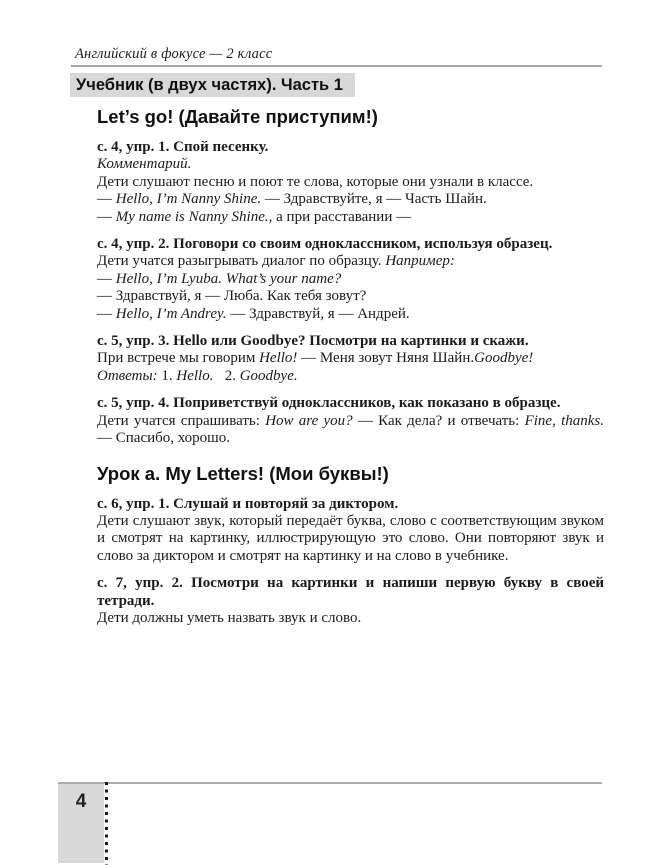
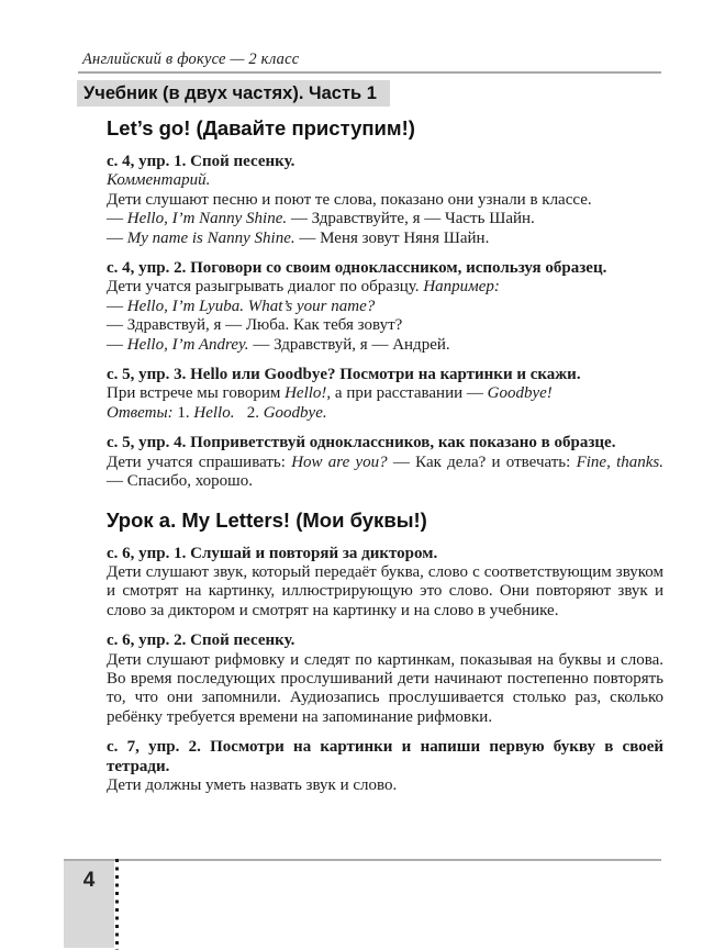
  Английский в фокусе — 2 класс
  Учебник (в двух частях). Часть 1
  Let’s go! (Давайте приступим!)
  с. 4, упр. 1. Спой песенку.
  Комментарий.
- Дети слушают песню и поют те слова, которые они узнали в классе.
+ Дети слушают песню и поют те слова, показано они узнали в классе.
  — Hello, I’m Nanny Shine. — Здравствуйте, я — Часть Шайн.
- — My name is Nanny Shine., а при расставании —
+ — My name is Nanny Shine. — Меня зовут Няня Шайн.
  с. 4, упр. 2. Поговори со своим одноклассником, используя образец.
  Дети учатся разыгрывать диалог по образцу. Например:
  — Hello, I’m Lyuba. What’s your name?
  — Здравствуй, я — Люба. Как тебя зовут?
  — Hello, I’m Andrey. — Здравствуй, я — Андрей.
  с. 5, упр. 3. Hello или Goodbye? Посмотри на картинки и скажи.
- При встрече мы говорим Hello! — Меня зовут Няня Шайн.Goodbye!
+ При встрече мы говорим Hello!, а при расставании — Goodbye!
  Ответы: 1. Hello. 2. Goodbye.
  с. 5, упр. 4. Поприветствуй одноклассников, как показано в образце.
  Дети учатся спрашивать: How are you? — Как дела? и отвечать: Fine, thanks. — Спасибо, хорошо.
  Урок a. My Letters! (Мои буквы!)
  с. 6, упр. 1. Слушай и повторяй за диктором.
  Дети слушают звук, который передаёт буква, слово с соответствующим звуком и смотрят на картинку, иллюстрирующую это слово. Они повторяют звук и слово за диктором и смотрят на картинку и на слово в учебнике.
+ с. 6, упр. 2. Спой песенку.
+ Дети слушают рифмовку и следят по картинкам, показывая на буквы и слова. Во время последующих прослушиваний дети начинают постепенно повторять то, что они запомнили. Аудиозапись прослушивается столько раз, сколько ребёнку требуется времени на запоминание рифмовки.
  с. 7, упр. 2. Посмотри на картинки и напиши первую букву в своей тетради.
  Дети должны уметь назвать звук и слово.
  4
